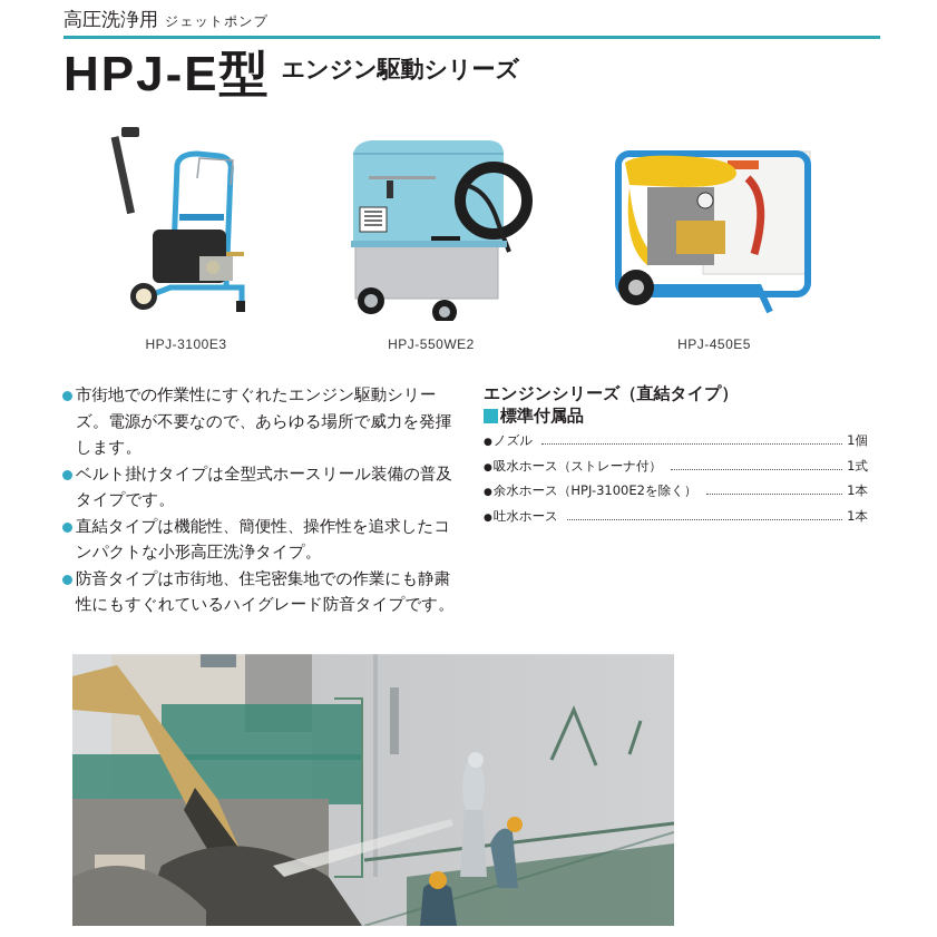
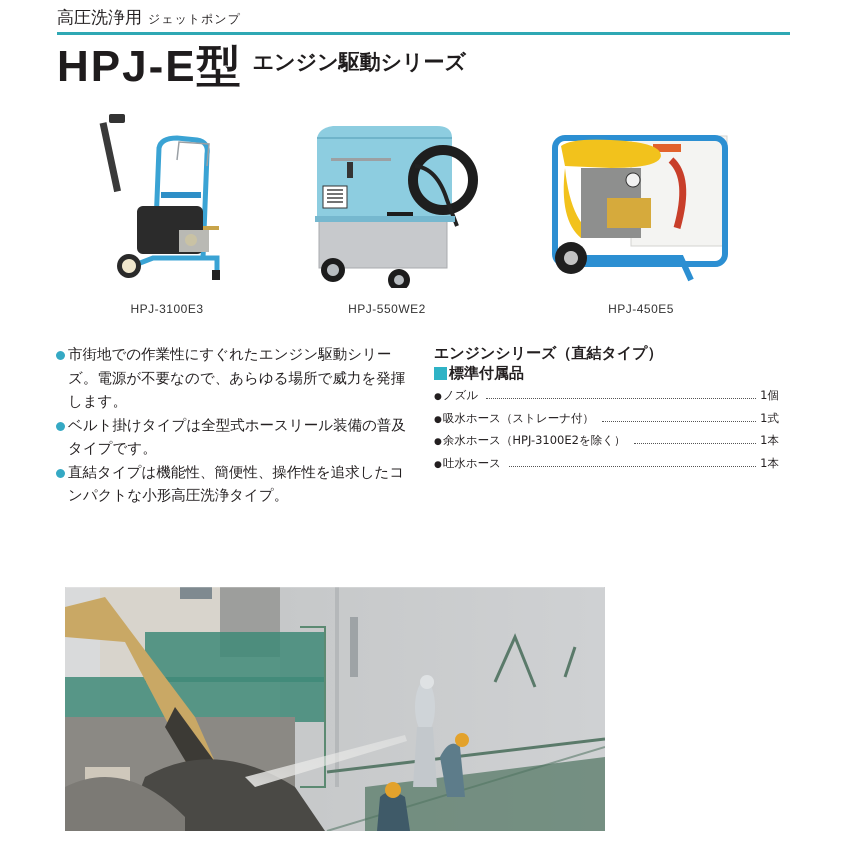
  高圧洗浄用 ジェットポンプ
  HPJ-E型 エンジン駆動シリーズ
  HPJ-3100E3
  HPJ-550WE2
  HPJ-450E5
  市街地での作業性にすぐれたエンジン駆動シリーズ。電源が不要なので、あらゆる場所で威力を発揮します。
  ベルト掛けタイプは全型式ホースリール装備の普及タイプです。
  直結タイプは機能性、簡便性、操作性を追求したコンパクトな小形高圧洗浄タイプ。
- 防音タイプは市街地、住宅密集地での作業にも静粛性にもすぐれているハイグレード防音タイプです。
  エンジンシリーズ（直結タイプ）
  標準付属品
  ●
  ノズル
  1個
  ●
  吸水ホース（ストレーナ付）
  1式
  ●
  余水ホース（HPJ-3100E2を除く）
  1本
  ●
  吐水ホース
  1本
